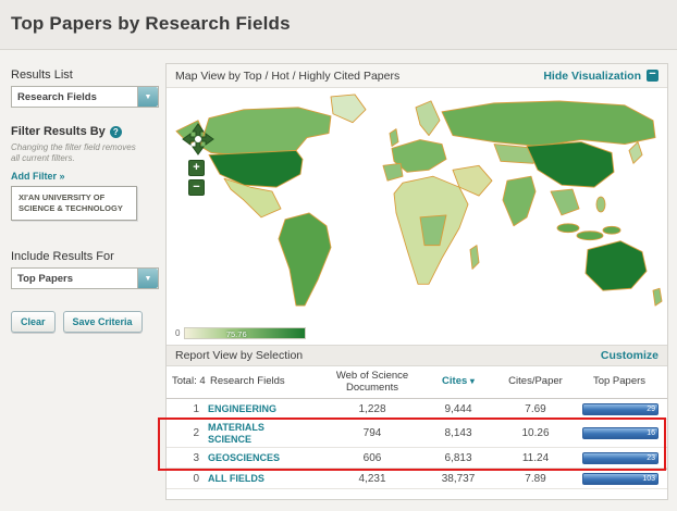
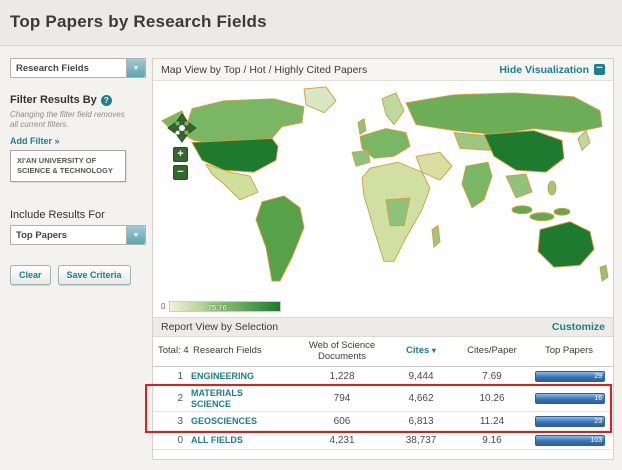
  Top Papers by Research Fields
- Results List
  Research Fields
  Filter Results By
  ?
  Changing the filter field removes all current filters.
  Add Filter »
  XI'AN UNIVERSITY OF SCIENCE & TECHNOLOGY
  Include Results For
  Top Papers
  Clear
  Save Criteria
  Map View by Top / Hot / Highly Cited Papers
  Hide Visualization
  −
  +
  −
  0
  75.76
  Report View by Selection
  Customize
  Total: 4
  Research Fields
  Web of Science Documents
  Cites ▾
  Cites/Paper
  Top Papers
  1
  ENGINEERING
  1,228
  9,444
  7.69
  2
  MATERIALS SCIENCE
  794
- 8,143
+ 4,662
  10.26
  3
  GEOSCIENCES
  606
  6,813
  11.24
  0
  ALL FIELDS
  4,231
  38,737
- 7.89
+ 9.16
